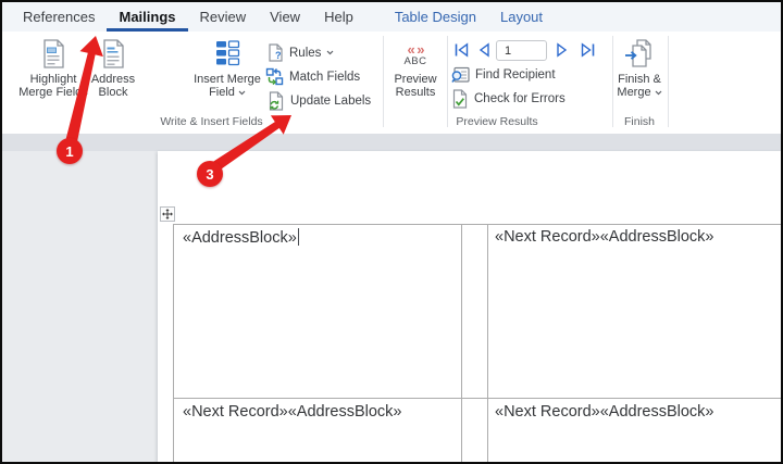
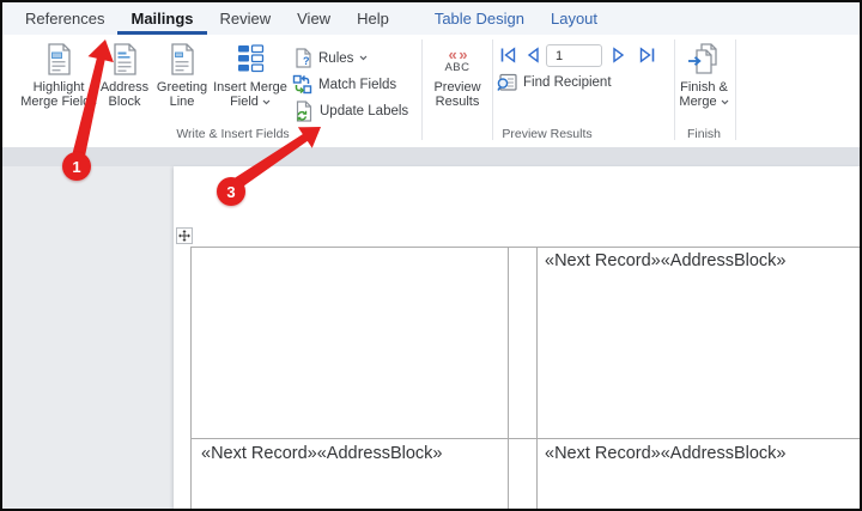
  References
  Mailings
  Review
  View
  Help
  Table Design
  Layout
  Highlight
  Merge Fiel
  Address
  Block
+ Greeting
+ Line
  Insert Merge
  Field
  ?
  Rules
  Match Fields
  Update Labels
  Write & Insert Fields
  « »
  ABC
  Preview
  Results
  1
  Find Recipient
- Check for Errors
  Preview Results
  Finish &
  Merge
  Finish
- «AddressBlock»
  «Next Record»«AddressBlock»
  «Next Record»«AddressBlock»
  «Next Record»«AddressBlock»
  1
  3
